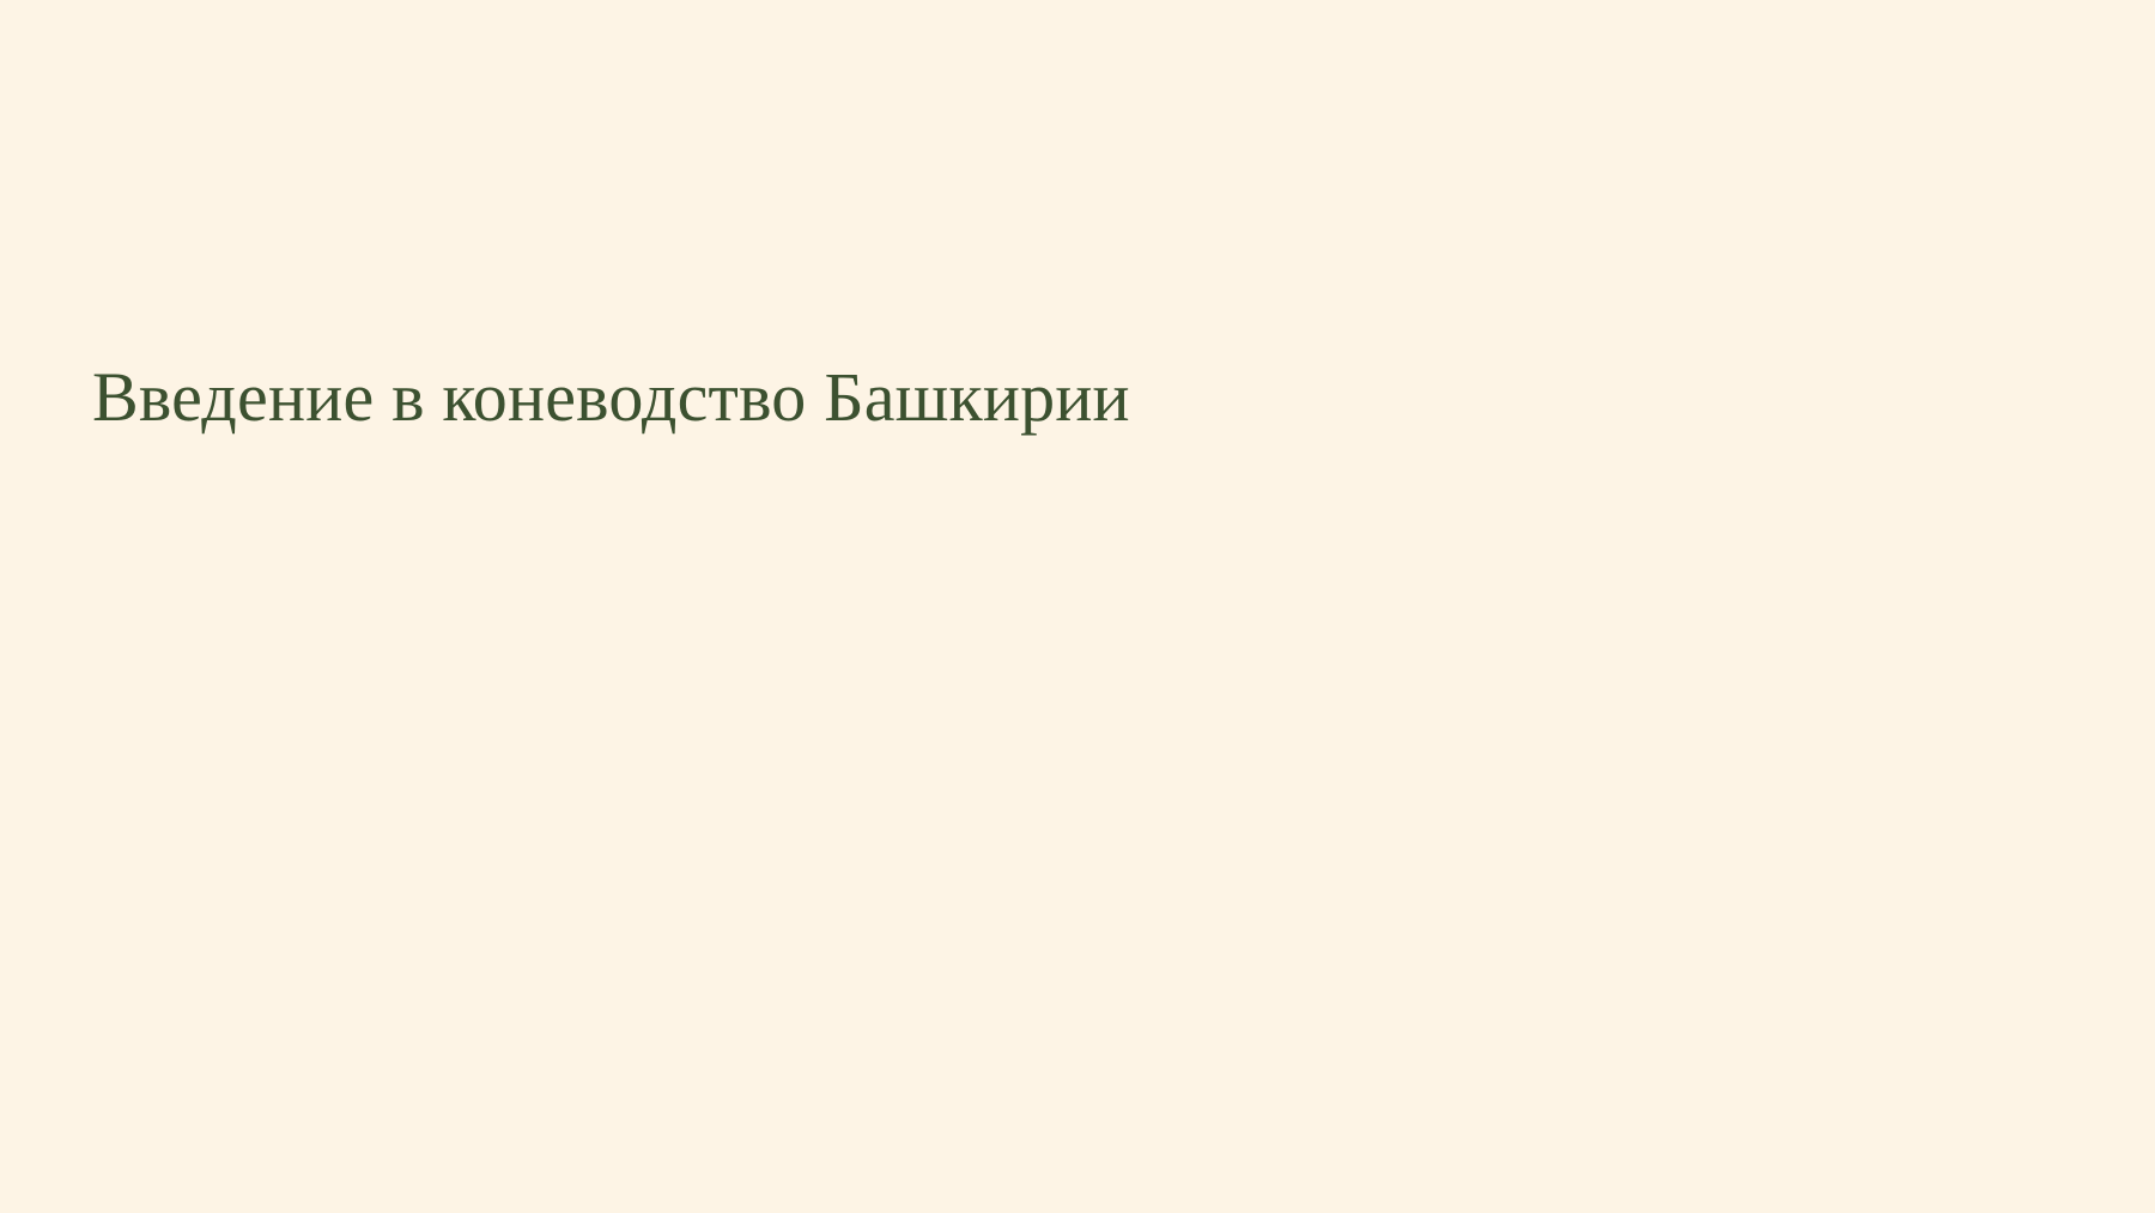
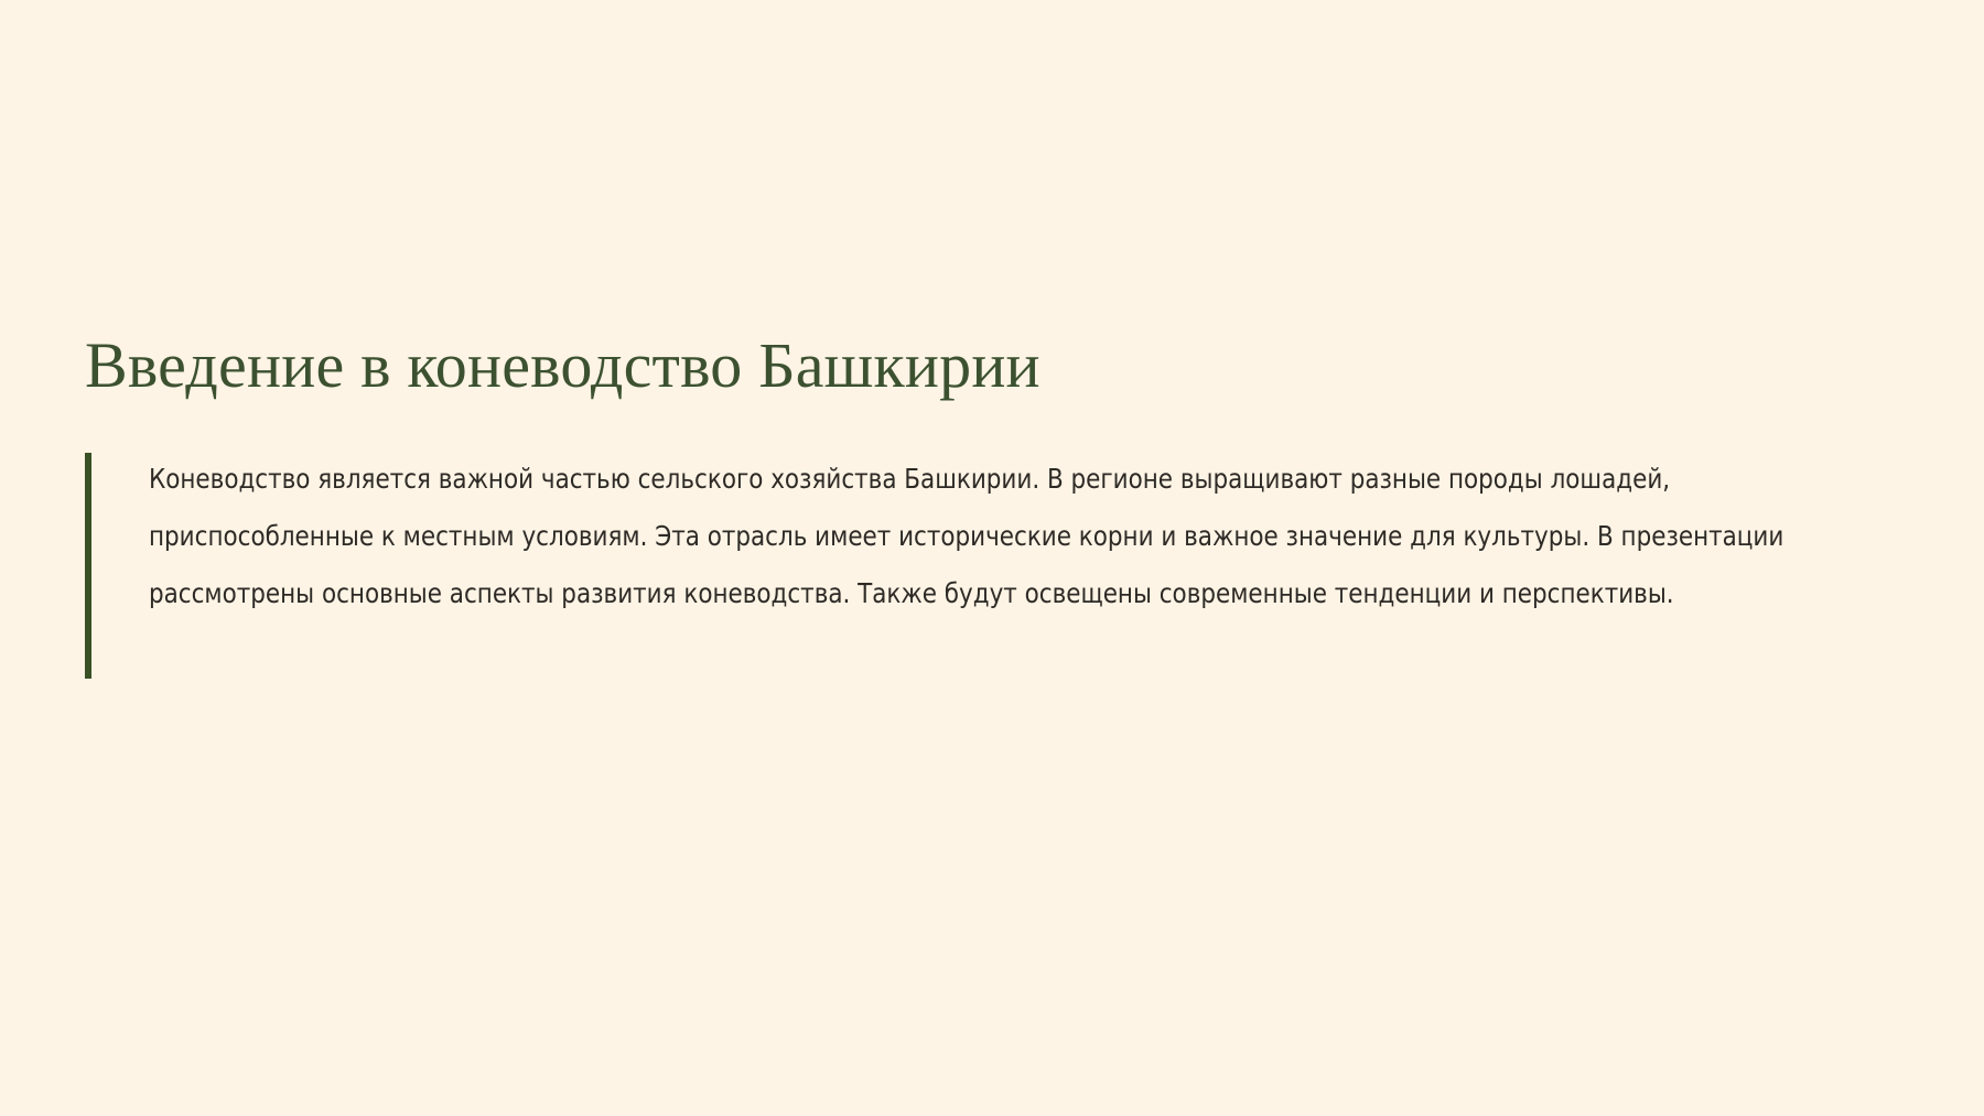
  Введение в коневодство Башкирии
+ Коневодство является важной частью сельского хозяйства Башкирии. В регионе выращивают разные породы лошадей, приспособленные к местным условиям. Эта отрасль имеет исторические корни и важное значение для культуры. В презентации рассмотрены основные аспекты развития коневодства. Также будут освещены современные тенденции и перспективы.
